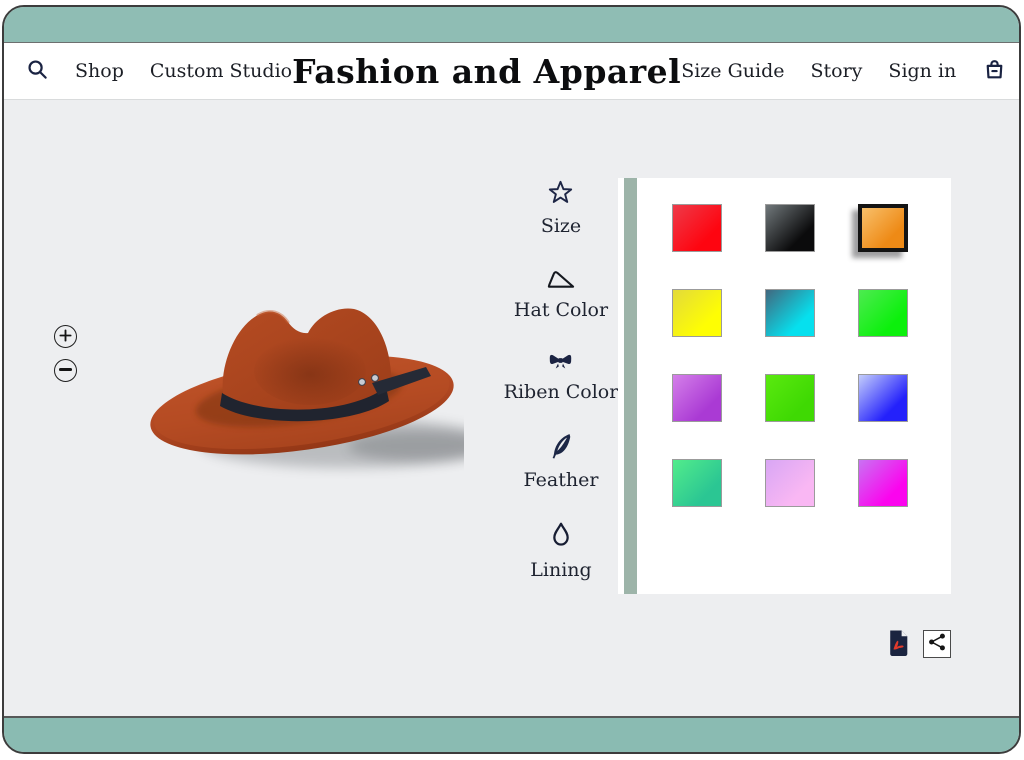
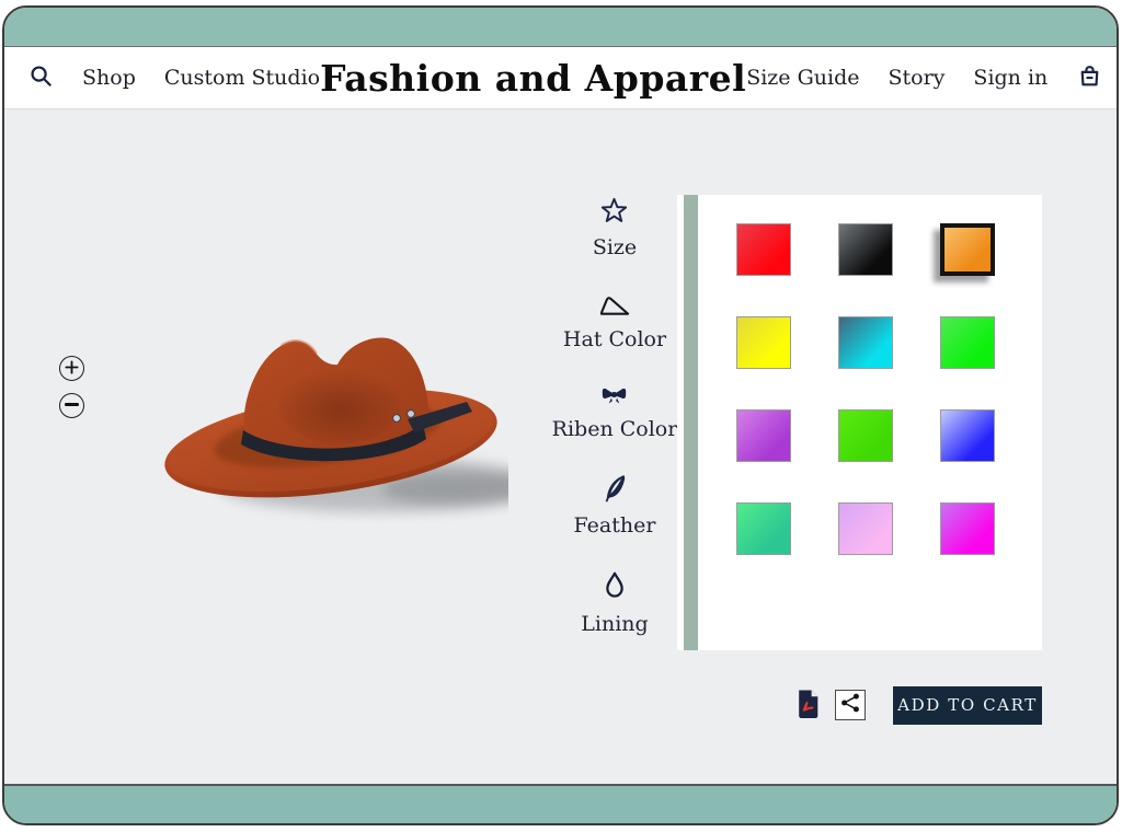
  Shop
  Custom Studio
  Fashion and Apparel
  Size Guide
  Story
  Sign in
  Size
  Hat Color
  Riben Color
  Feather
  Lining
+ ADD TO CART
